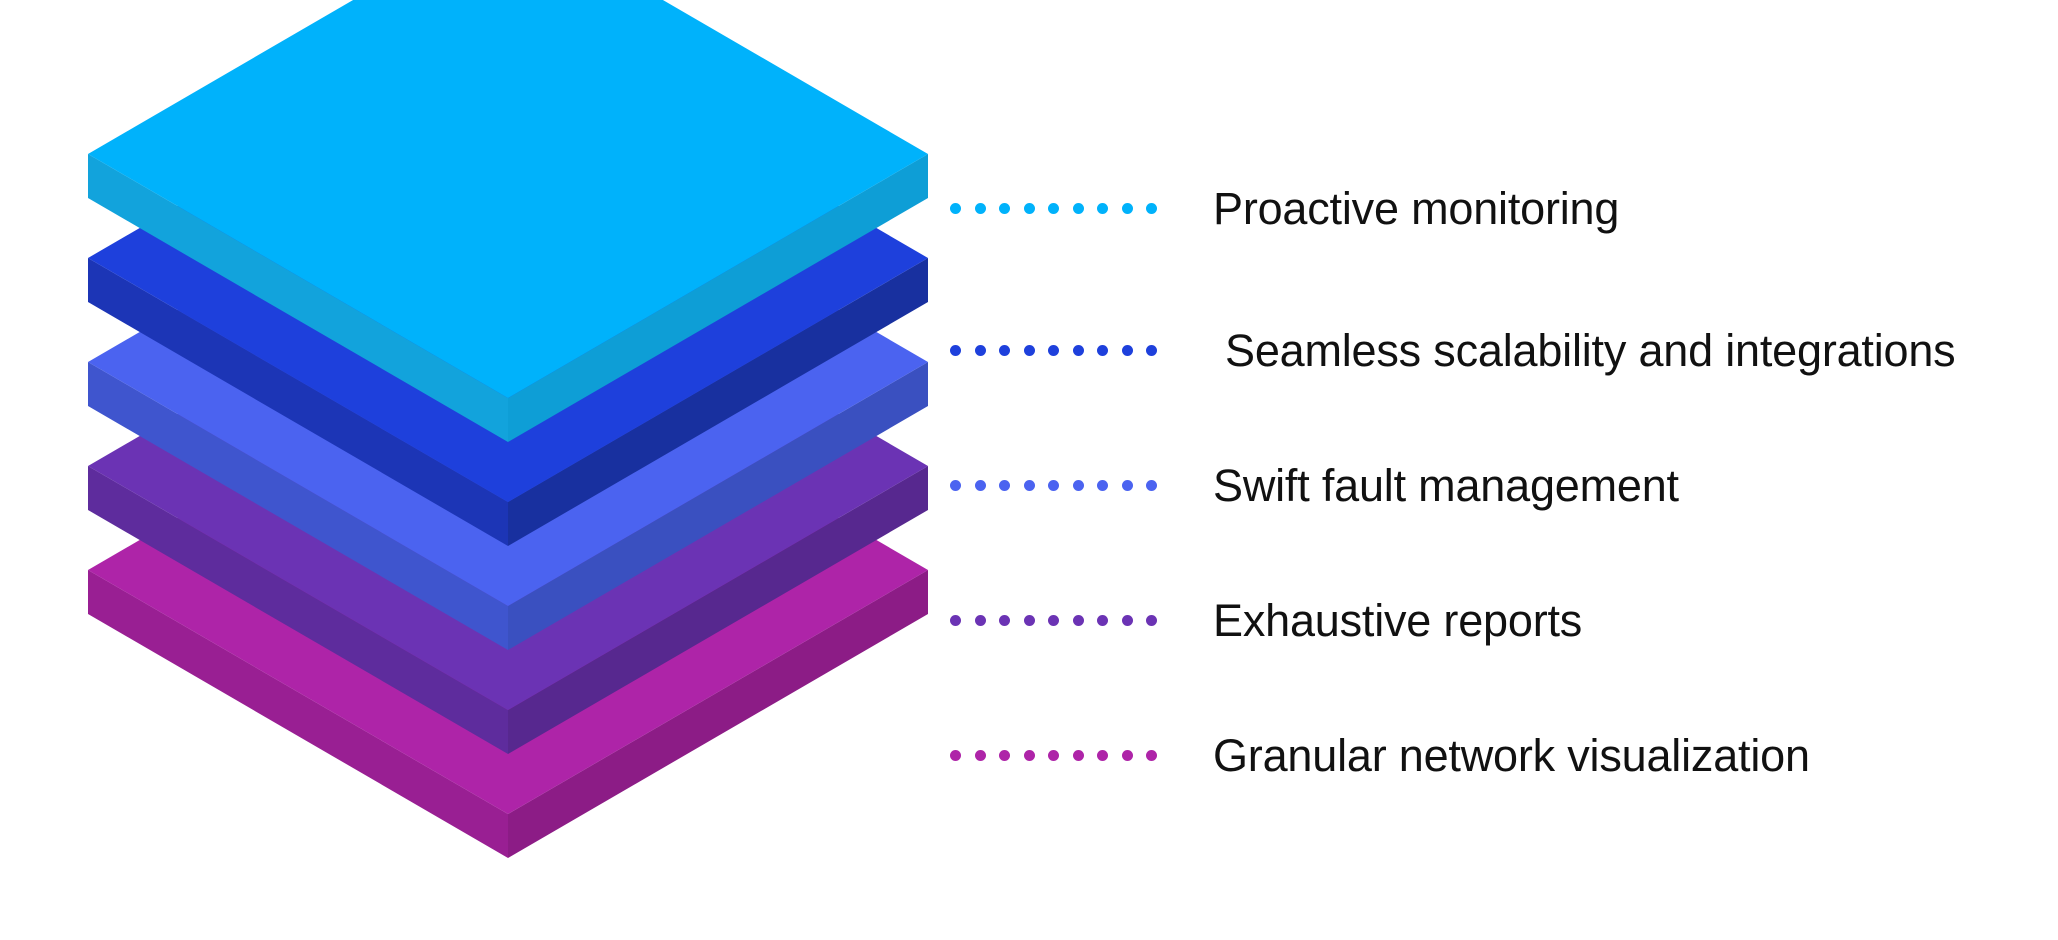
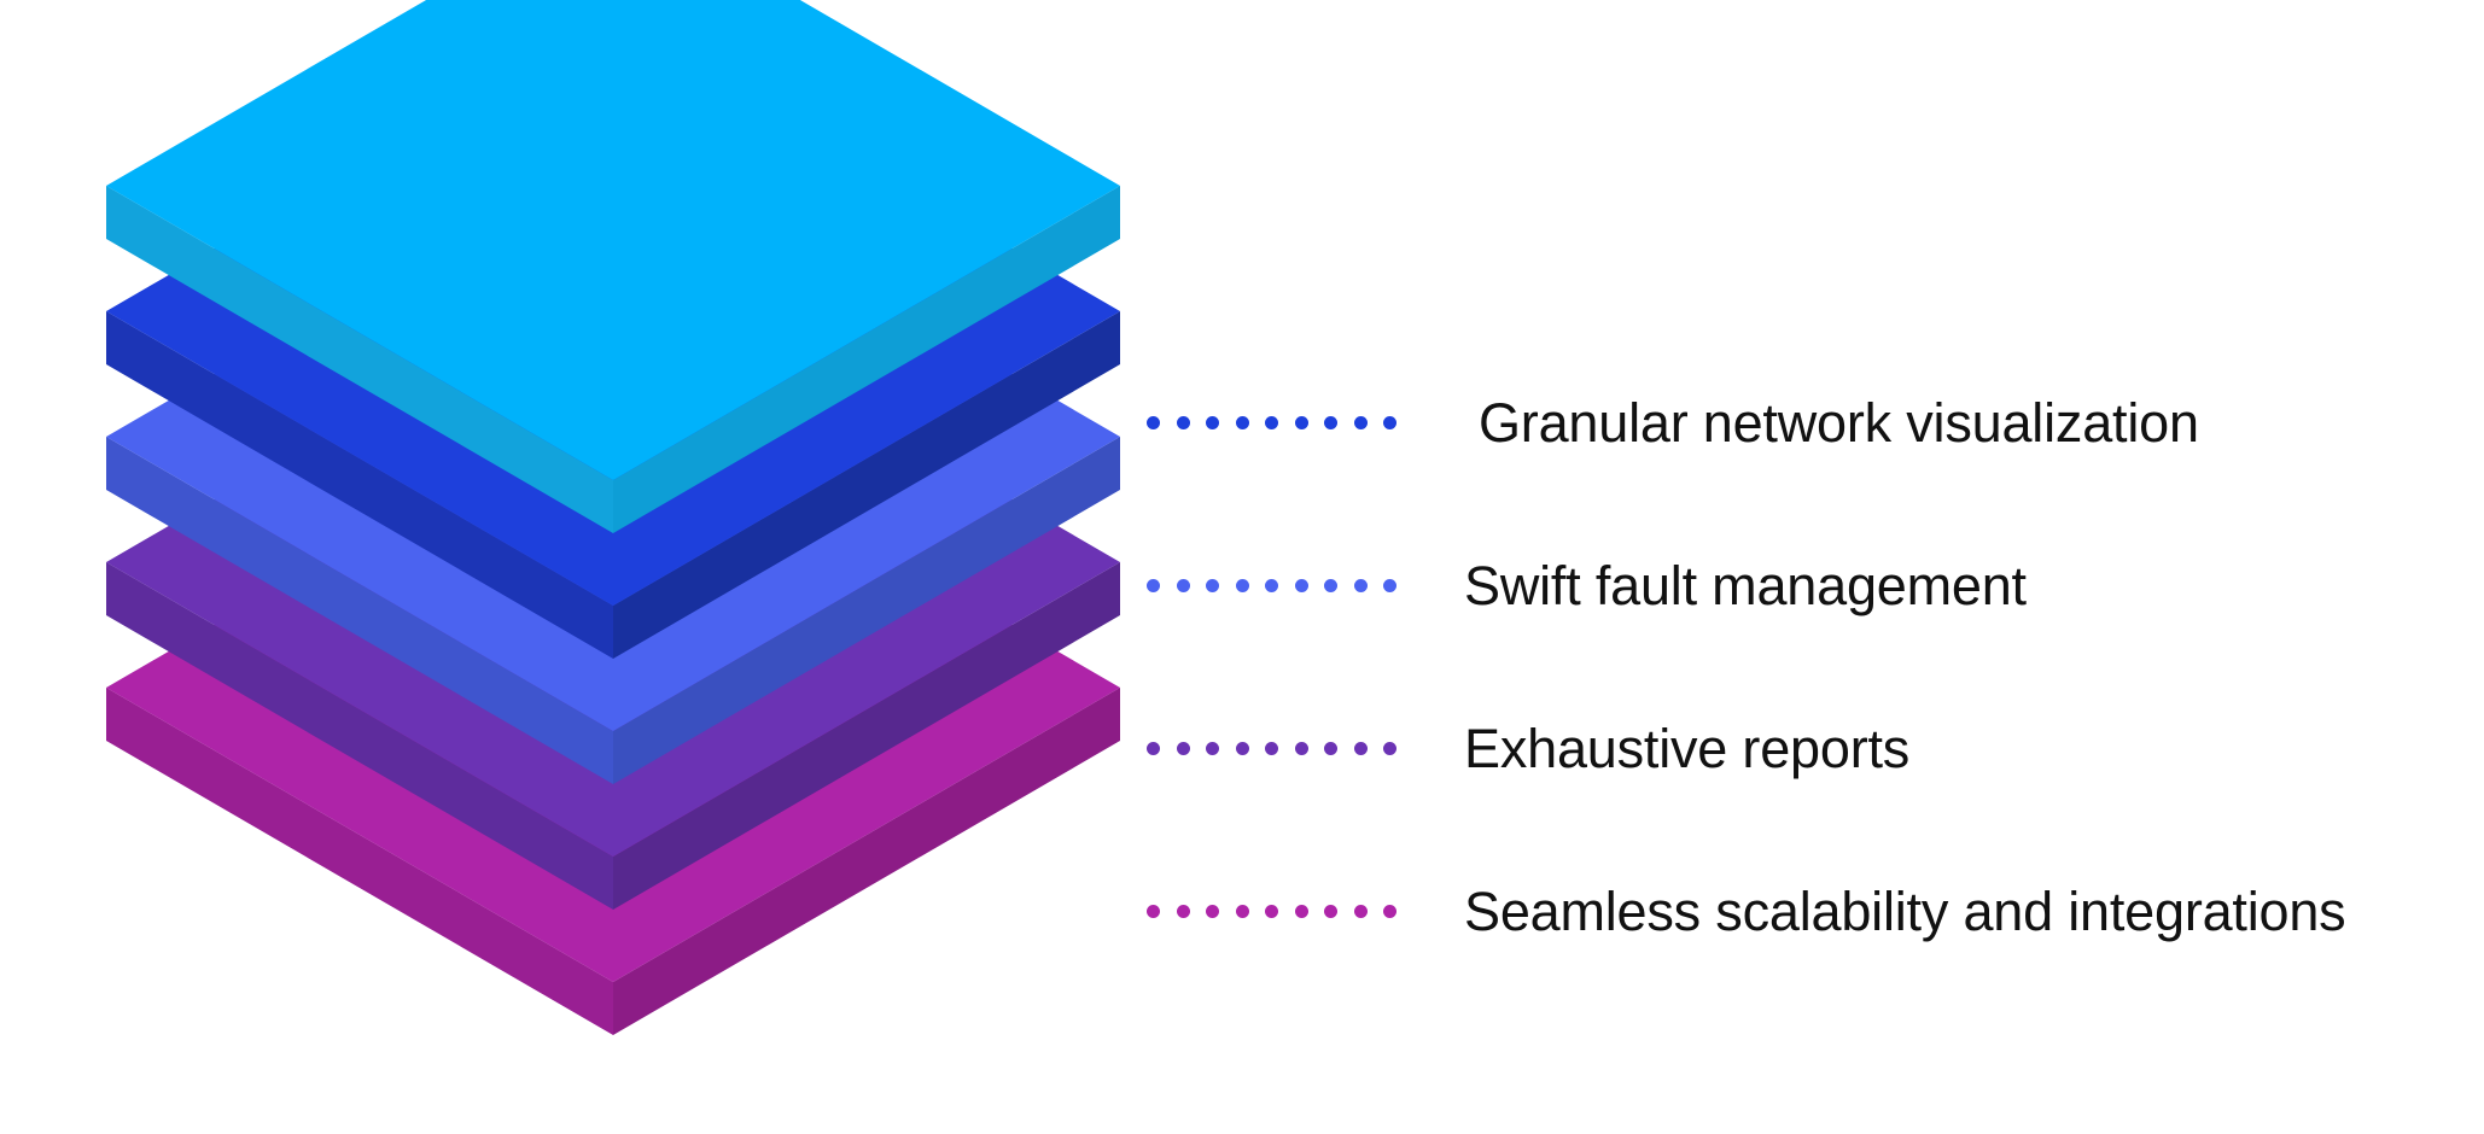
- Proactive monitoring
- Seamless scalability and integrations
+ Granular network visualization
  Swift fault management
  Exhaustive reports
- Granular network visualization
+ Seamless scalability and integrations
